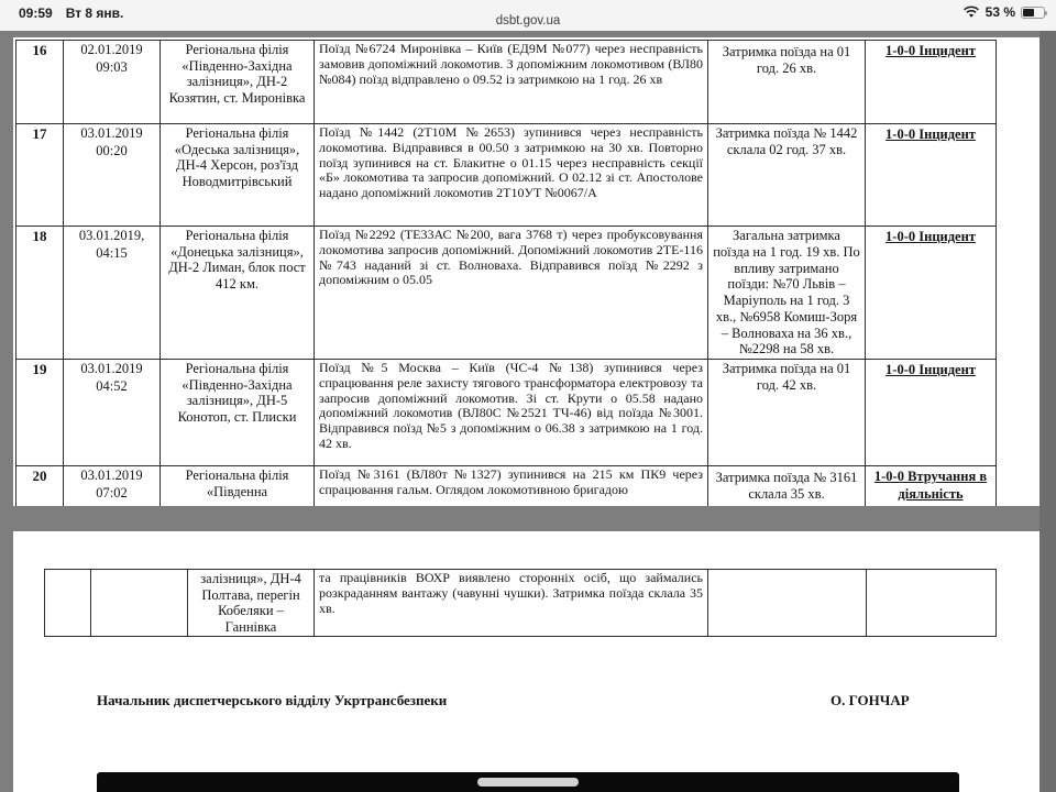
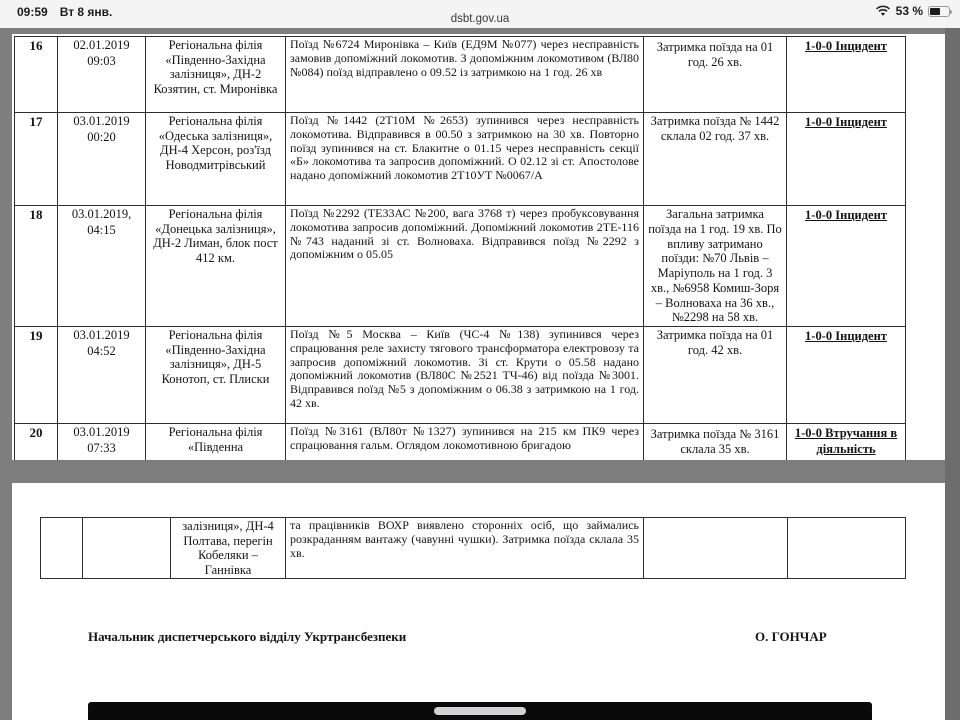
  09:59 Вт 8 янв.
  dsbt.gov.ua
  53 %
  16	02.01.2019 09:03	Регіональна філія «Південно-Західна залізниця», ДН-2 Козятин, ст. Миронівка	Поїзд №6724 Миронівка – Київ (ЕД9М №077) через несправність замовив допоміжний локомотив. З допоміжним локомотивом (ВЛ80 №084) поїзд відправлено о 09.52 із затримкою на 1 год. 26 хв	Затримка поїзда на 01 год. 26 хв.	1-0-0 Інцидент
  17	03.01.2019 00:20	Регіональна філія «Одеська залізниця», ДН-4 Херсон, роз'їзд Новодмитрівський	Поїзд №1442 (2Т10М №2653) зупинився через несправність локомотива. Відправився в 00.50 з затримкою на 30 хв. Повторно поїзд зупинився на ст. Блакитне о 01.15 через несправність секції «Б» локомотива та запросив допоміжний. О 02.12 зі ст. Апостолове надано допоміжний локомотив 2Т10УТ №0067/А	Затримка поїзда № 1442 склала 02 год. 37 хв.	1-0-0 Інцидент
  18	03.01.2019, 04:15	Регіональна філія «Донецька залізниця», ДН-2 Лиман, блок пост 412 км.	Поїзд №2292 (ТЕ33АС №200, вага 3768 т) через пробуксовування локомотива запросив допоміжний. Допоміжний локомотив 2ТЕ-116 №743 наданий зі ст. Волноваха. Відправився поїзд №2292 з допоміжним о 05.05	Загальна затримка поїзда на 1 год. 19 хв. По впливу затримано поїзди: №70 Львів – Маріуполь на 1 год. 3 хв., №6958 Комиш-Зоря – Волноваха на 36 хв., №2298 на 58 хв.	1-0-0 Інцидент
  19	03.01.2019 04:52	Регіональна філія «Південно-Західна залізниця», ДН-5 Конотоп, ст. Плиски	Поїзд №5 Москва – Київ (ЧС-4 №138) зупинився через спрацювання реле захисту тягового трансформатора електровозу та запросив допоміжний локомотив. Зі ст. Крути о 05.58 надано допоміжний локомотив (ВЛ80С №2521 ТЧ-46) від поїзда №3001. Відправився поїзд №5 з допоміжним о 06.38 з затримкою на 1 год. 42 хв.	Затримка поїзда на 01 год. 42 хв.	1-0-0 Інцидент
- 20	03.01.2019 07:02	Регіональна філія «Південна	Поїзд №3161 (ВЛ80т №1327) зупинився на 215 км ПК9 через спрацювання гальм. Оглядом локомотивною бригадою	Затримка поїзда № 3161 склала 35 хв.	1-0-0 Втручання в діяльність
+ 20	03.01.2019 07:33	Регіональна філія «Південна	Поїзд №3161 (ВЛ80т №1327) зупинився на 215 км ПК9 через спрацювання гальм. Оглядом локомотивною бригадою	Затримка поїзда № 3161 склала 35 хв.	1-0-0 Втручання в діяльність
  		залізниця», ДН-4 Полтава, перегін Кобеляки – Ганнівка	та працівників ВОХР виявлено сторонніх осіб, що займались розкраданням вантажу (чавунні чушки). Затримка поїзда склала 35 хв.
  Начальник диспетчерського відділу Укртрансбезпеки
  О. ГОНЧАР
